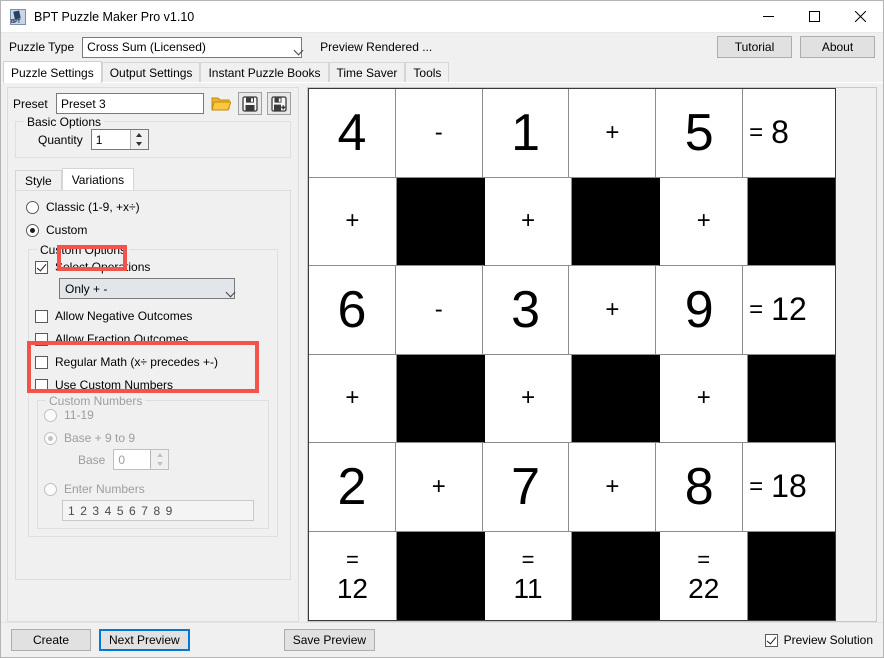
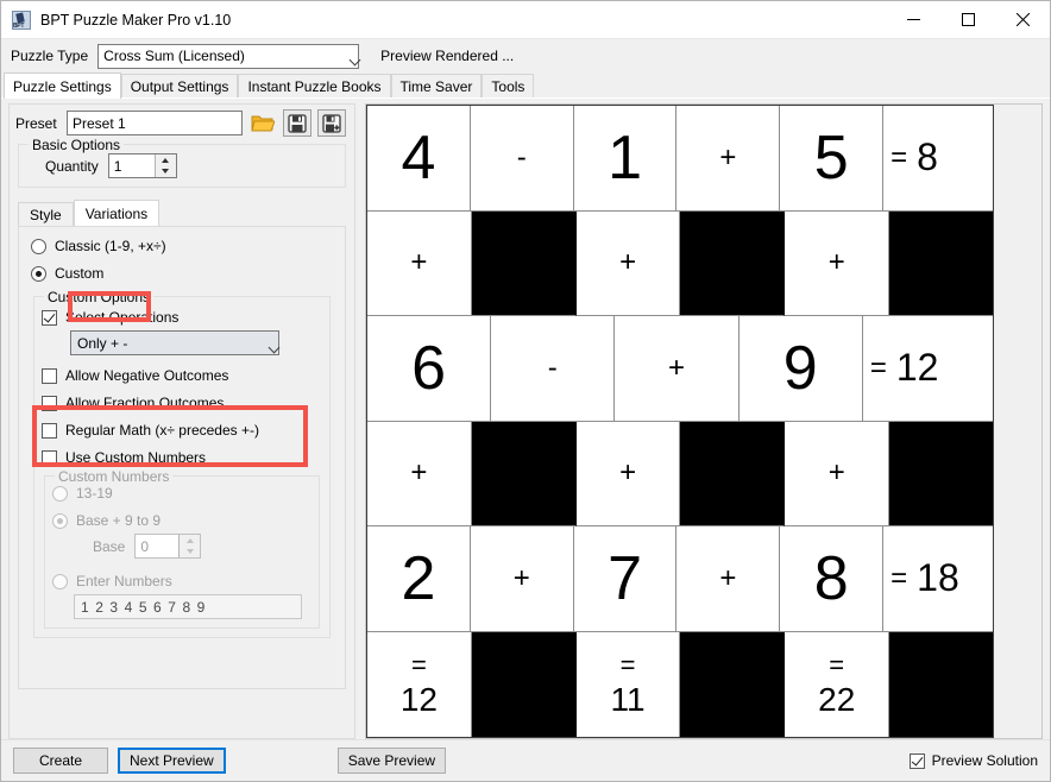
  BPT Puzzle Maker Pro v1.10
  Puzzle Type
  Cross Sum (Licensed)
  Preview Rendered ...
- Tutorial
- About
  Puzzle Settings
  Output Settings
  Instant Puzzle Books
  Time Saver
  Tools
  Preset
- Preset 3
+ Preset 1
  Basic Options
  Quantity
  1
  Style
  Variations
  Classic (1-9, +x÷)
  Custom
  Custom Options
  Select Operations
  Only + -
  Allow Negative Outcomes
  Allow Fraction Outcomes
  Regular Math (x÷ precedes +-)
  Use Custom Numbers
  Custom Numbers
- 11-19
+ 13-19
  Base + 9 to 9
  Base
  0
  Enter Numbers
  1 2 3 4 5 6 7 8 9
  4
  -
  1
  +
  5
  =
  8
  +
  +
  +
  6
  -
- 3
  +
  9
  =
  12
  +
  +
  +
  2
  +
  7
  +
  8
  =
  18
  =
  12
  =
  11
  =
  22
  Create
  Next Preview
  Save Preview
  Preview Solution
